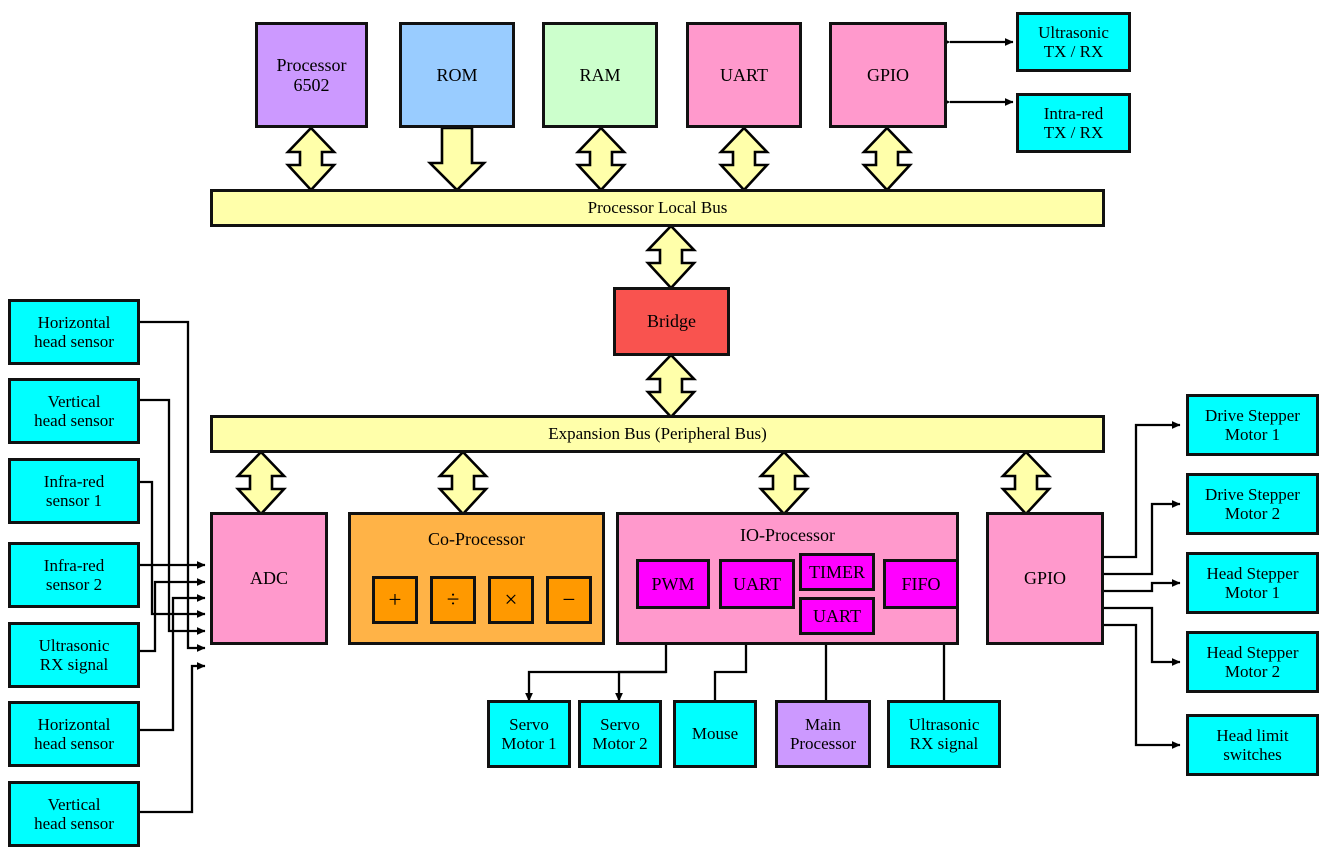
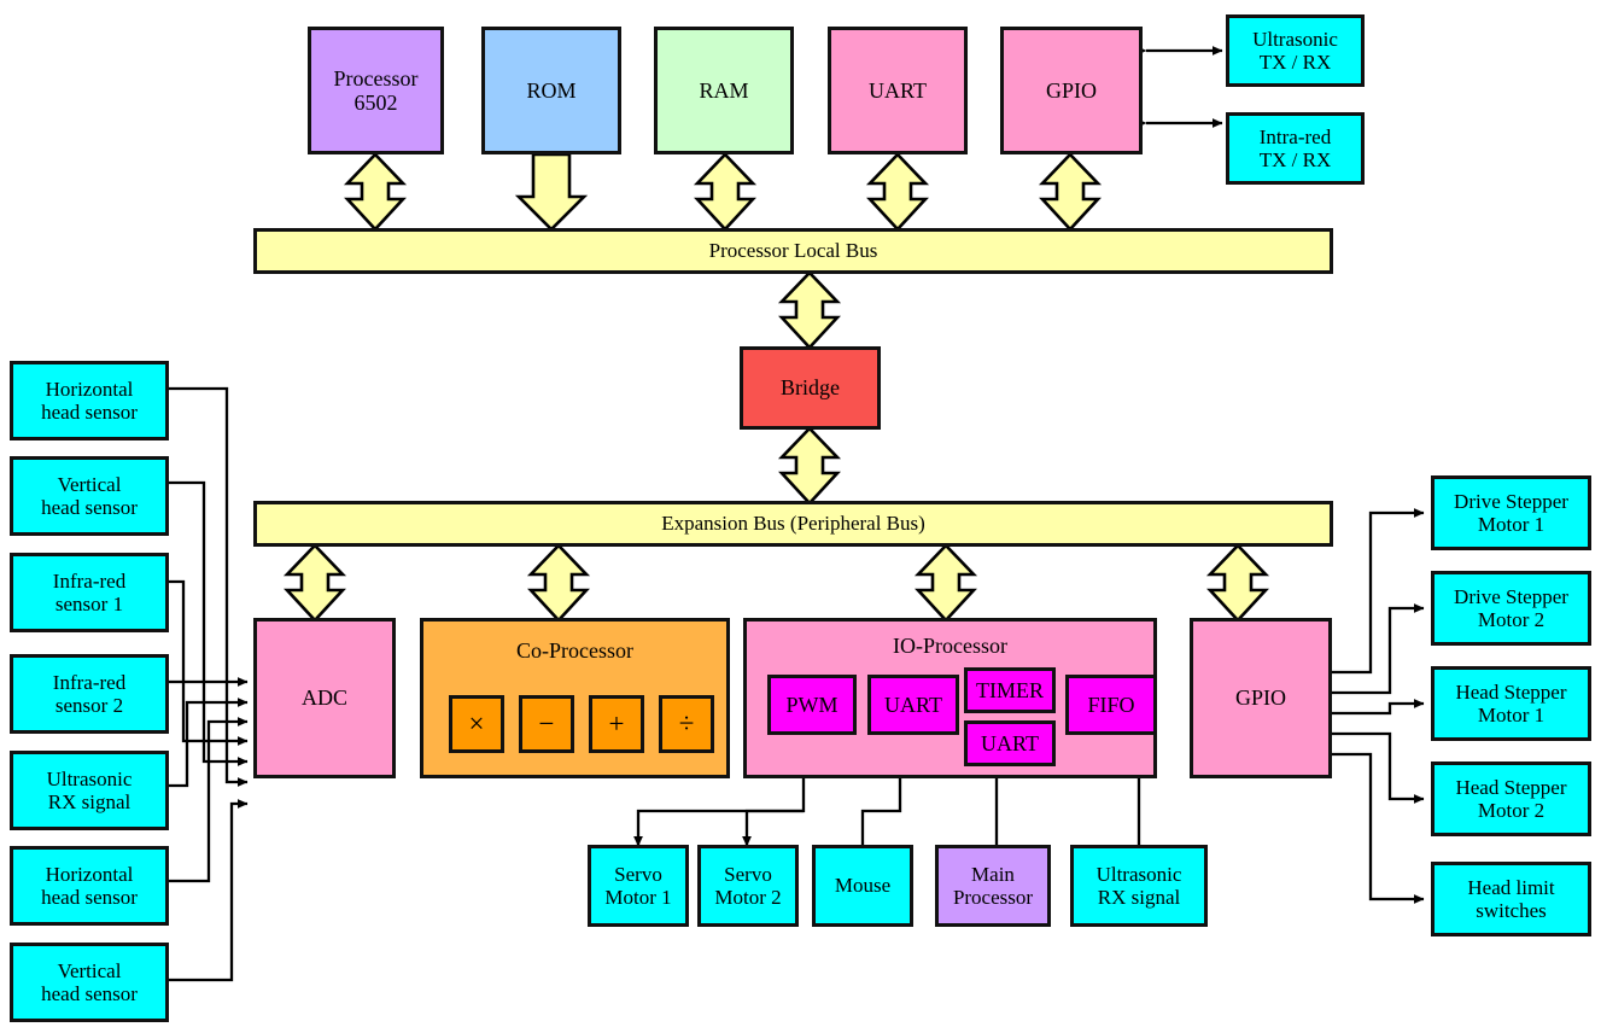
  Processor
  6502
  ROM
  RAM
  UART
  GPIO
  Ultrasonic
  TX / RX
  Intra-red
  TX / RX
  Processor Local Bus
  Bridge
  Expansion Bus (Peripheral Bus)
  Horizontal
  head sensor
  Vertical
  head sensor
  Infra-red
  sensor 1
  Infra-red
  sensor 2
  Ultrasonic
  RX signal
  Horizontal
  head sensor
  Vertical
  head sensor
  ADC
  Co-Processor
- +
+ ×
- ÷
+ −
- ×
+ +
- −
+ ÷
  IO-Processor
  PWM
  UART
  TIMER
  UART
  FIFO
  GPIO
  Servo
  Motor 1
  Servo
  Motor 2
  Mouse
  Main
  Processor
  Ultrasonic
  RX signal
  Drive Stepper
  Motor 1
  Drive Stepper
  Motor 2
  Head Stepper
  Motor 1
  Head Stepper
  Motor 2
  Head limit
  switches
